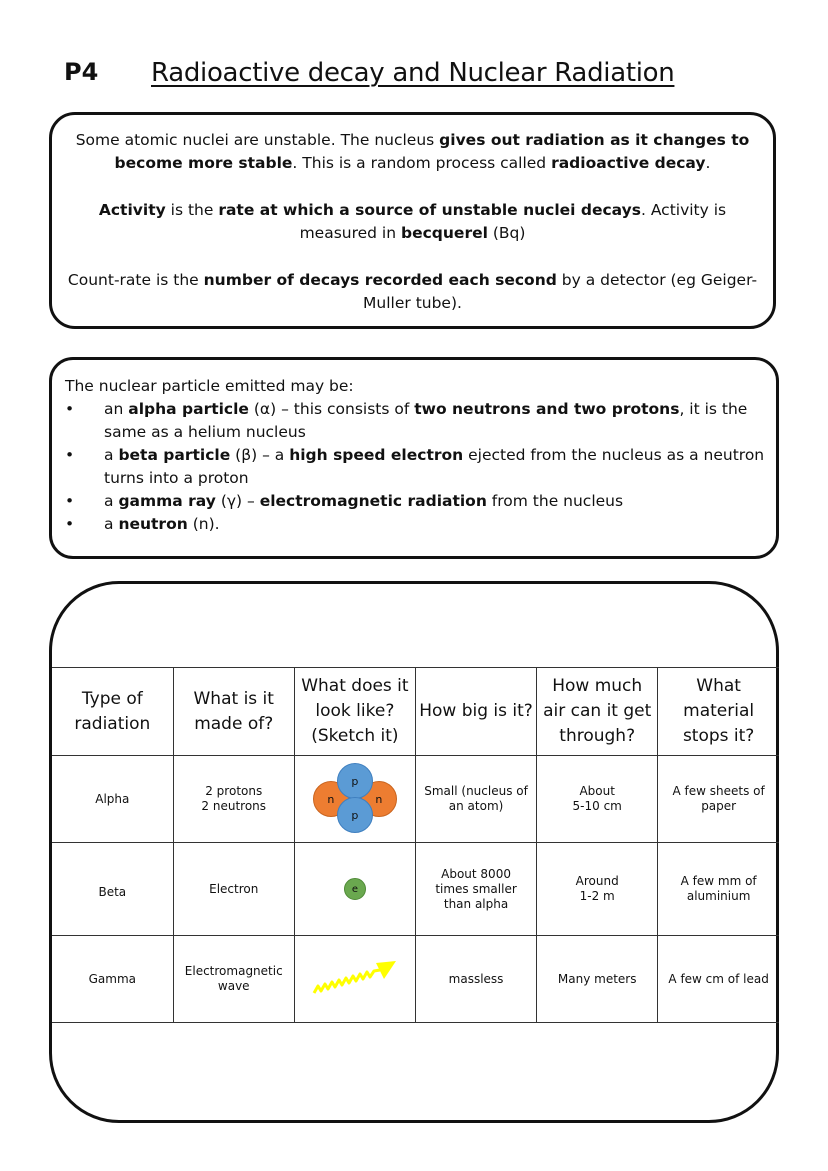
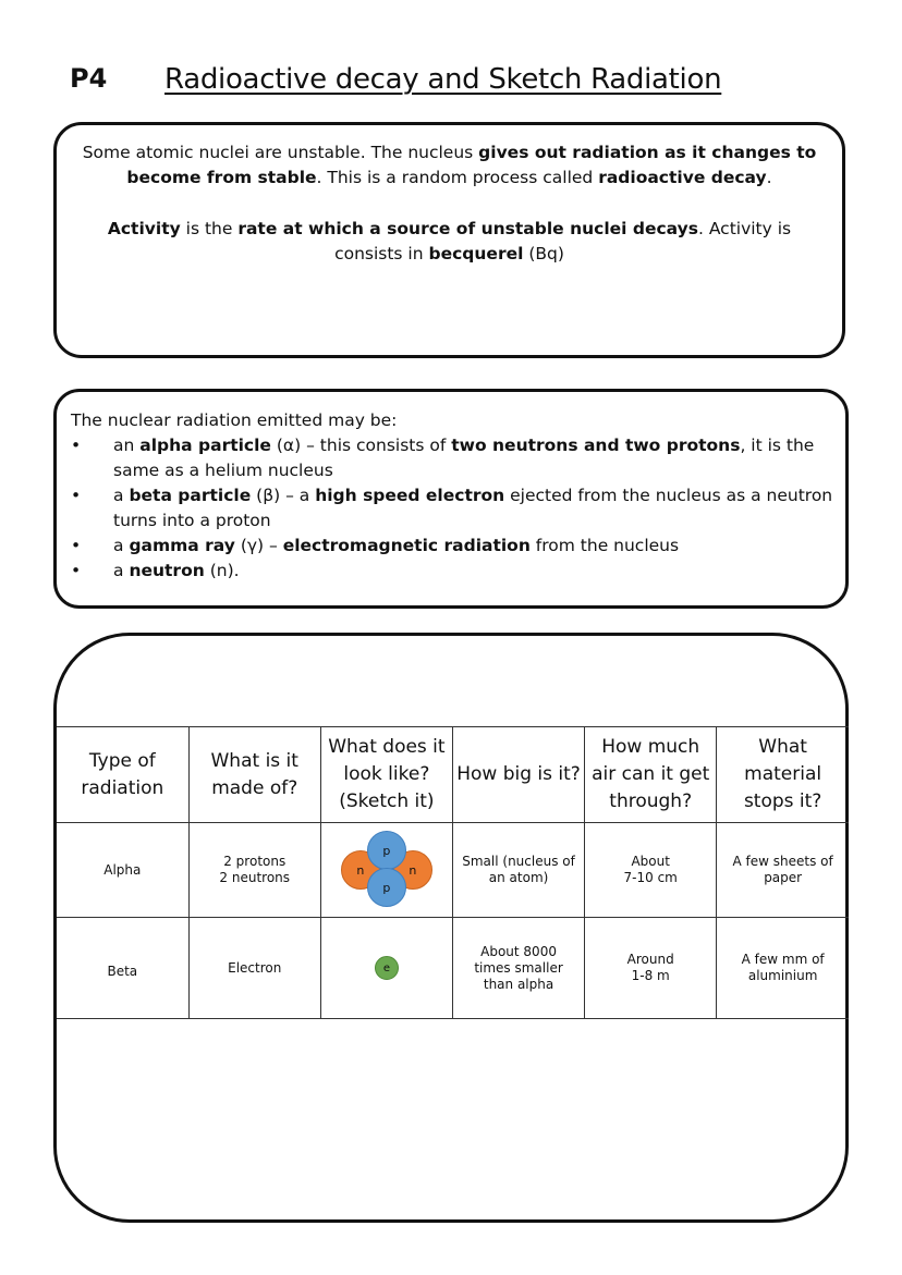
  P4
- Radioactive decay and Nuclear Radiation
+ Radioactive decay and Sketch Radiation
- Some atomic nuclei are unstable. The nucleus gives out radiation as it changes to become more stable. This is a random process called radioactive decay.
+ Some atomic nuclei are unstable. The nucleus gives out radiation as it changes to become from stable. This is a random process called radioactive decay.
- Activity is the rate at which a source of unstable nuclei decays. Activity is measured in becquerel (Bq)
+ Activity is the rate at which a source of unstable nuclei decays. Activity is consists in becquerel (Bq)
- Count-rate is the number of decays recorded each second by a detector (eg Geiger-Muller tube).
- The nuclear particle emitted may be:
+ The nuclear radiation emitted may be:
  •
  an alpha particle (α) – this consists of two neutrons and two protons, it is the same as a helium nucleus
  •
  a beta particle (β) – a high speed electron ejected from the nucleus as a neutron turns into a proton
  •
  a gamma ray (γ) – electromagnetic radiation from the nucleus
  •
  a neutron (n).
  Type of radiation	What is it made of?	What does it look like? (Sketch it)	How big is it?	How much air can it get through?	What material stops it?
- Alpha	2 protons 2 neutrons	n n p p	Small (nucleus of an atom)	About 5-10 cm	A few sheets of paper
+ Alpha	2 protons 2 neutrons	n n p p	Small (nucleus of an atom)	About 7-10 cm	A few sheets of paper
- Beta	Electron	e	About 8000 times smaller than alpha	Around 1-2 m	A few mm of aluminium
+ Beta	Electron	e	About 8000 times smaller than alpha	Around 1-8 m	A few mm of aluminium
- Gamma	Electromagnetic wave		massless	Many meters	A few cm of lead
